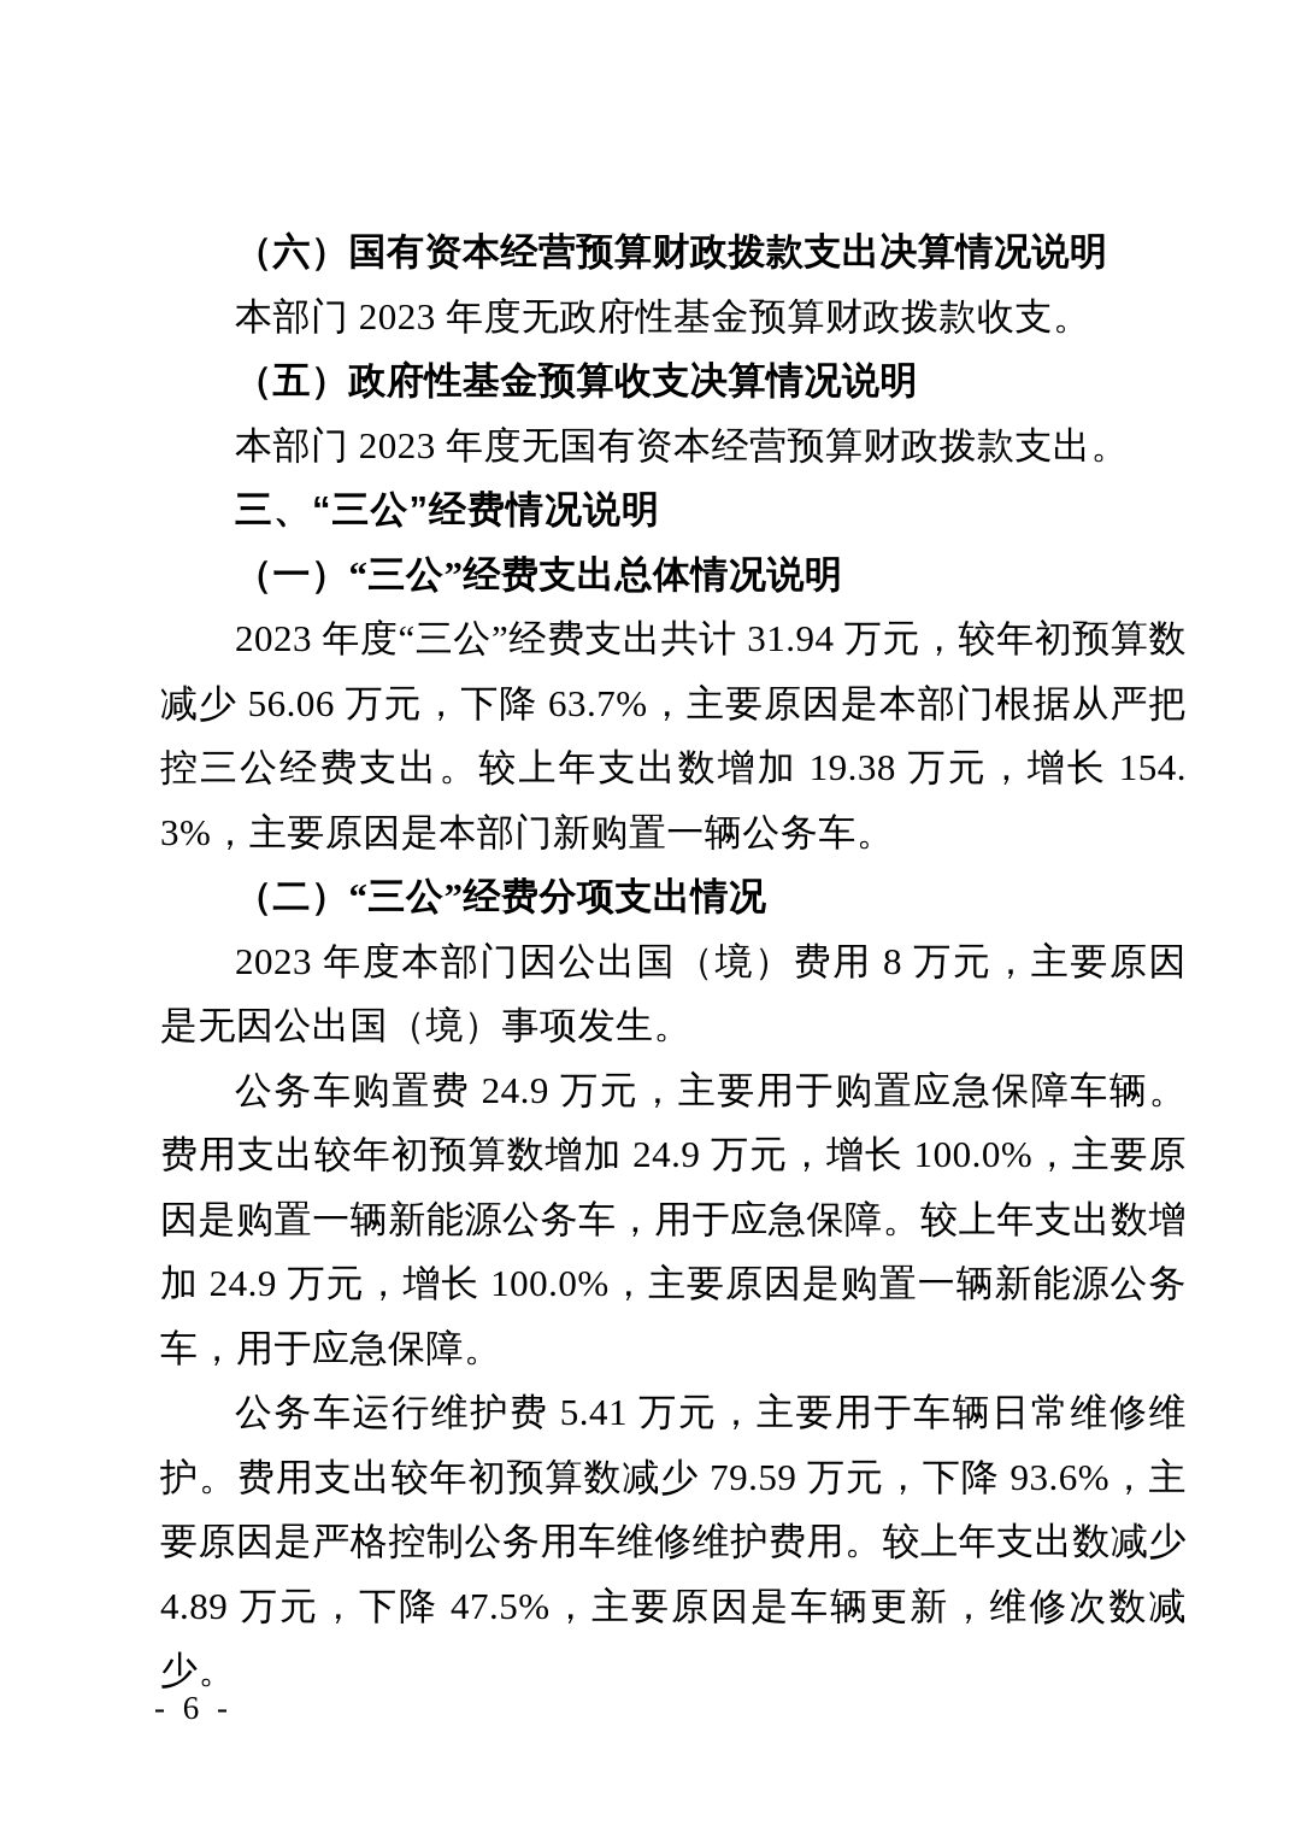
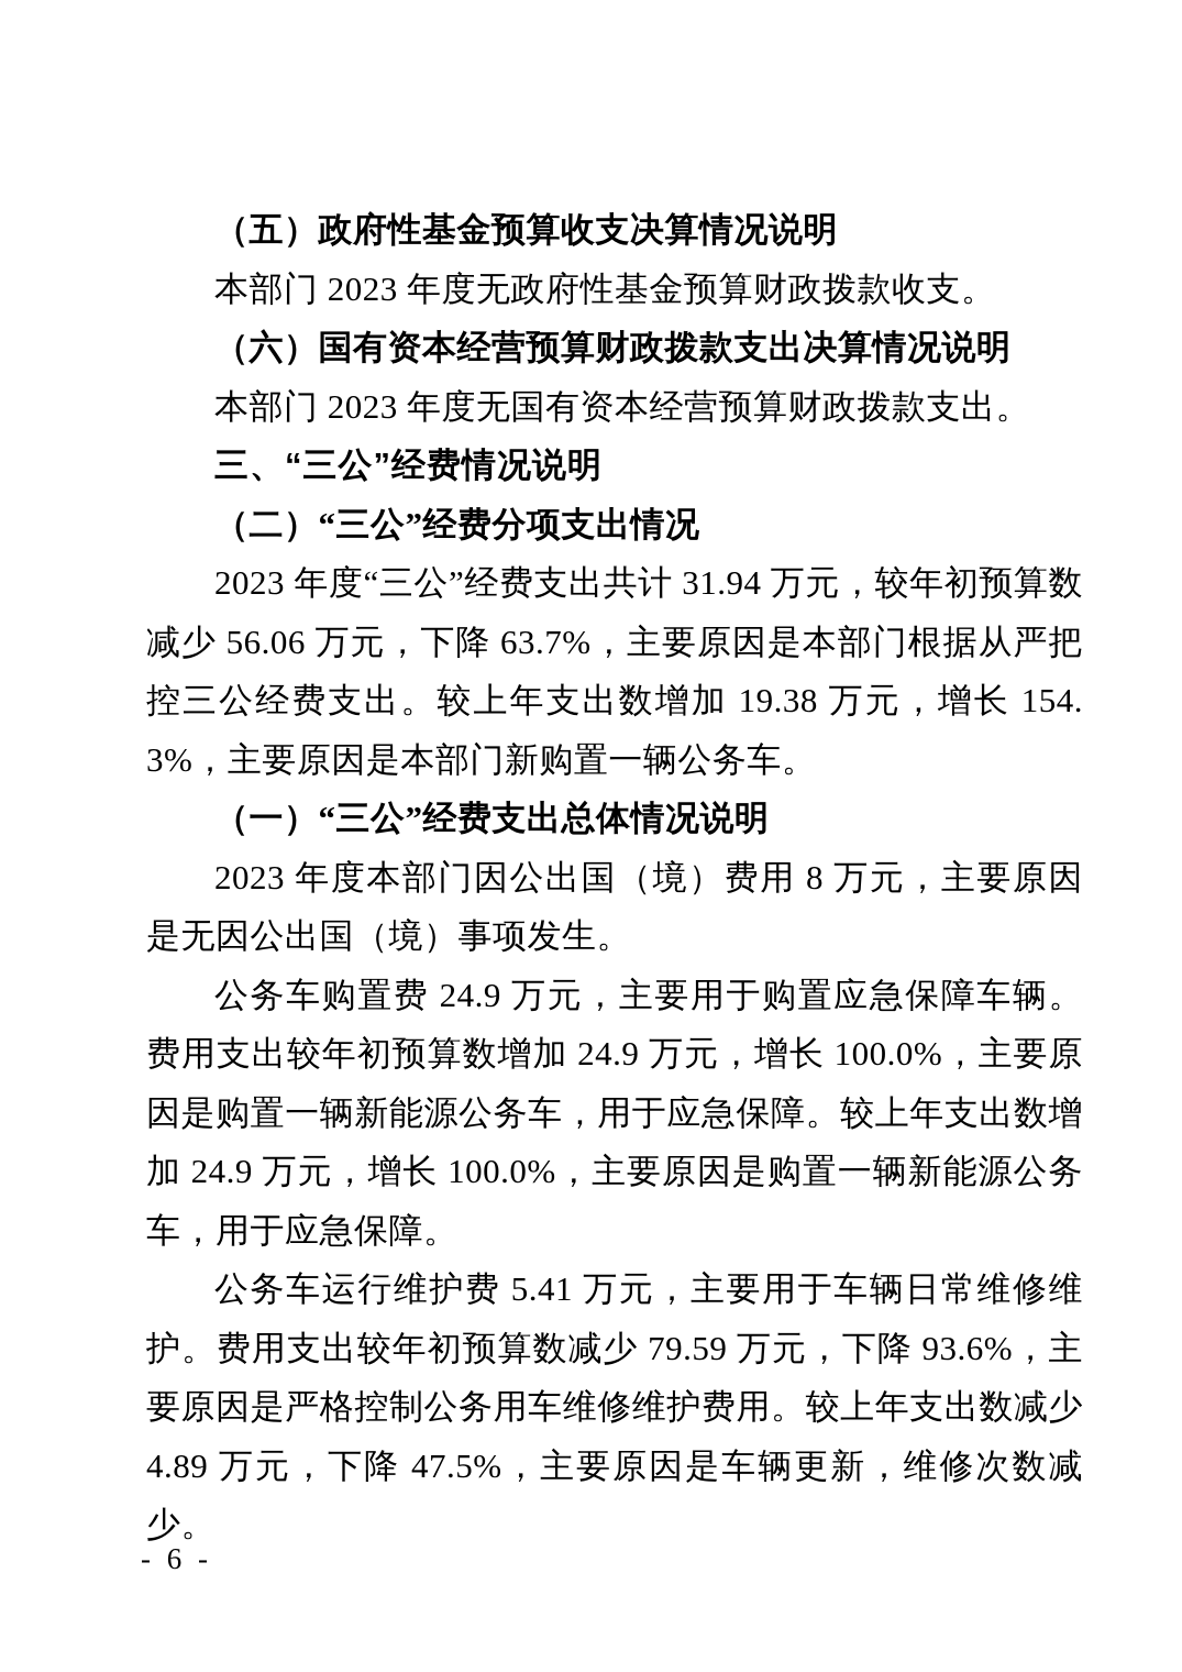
- （六）国有资本经营预算财政拨款支出决算情况说明
+ （五）政府性基金预算收支决算情况说明
  本部门 2023 年度无政府性基金预算财政拨款收支。
- （五）政府性基金预算收支决算情况说明
+ （六）国有资本经营预算财政拨款支出决算情况说明
  本部门 2023 年度无国有资本经营预算财政拨款支出。
  三、“三公”经费情况说明
- （一）“三公”经费支出总体情况说明
+ （二）“三公”经费分项支出情况
  2023 年度“三公”经费支出共计 31.94 万元，较年初预算数减少 56.06 万元，下降 63.7%，主要原因是本部门根据从严把控三公经费支出。较上年支出数增加 19.38 万元，增长 154.3%，主要原因是本部门新购置一辆公务车。
- （二）“三公”经费分项支出情况
+ （一）“三公”经费支出总体情况说明
  2023 年度本部门因公出国（境）费用 8 万元，主要原因是无因公出国（境）事项发生。
  公务车购置费 24.9 万元，主要用于购置应急保障车辆。费用支出较年初预算数增加 24.9 万元，增长 100.0%，主要原因是购置一辆新能源公务车，用于应急保障。较上年支出数增加 24.9 万元，增长 100.0%，主要原因是购置一辆新能源公务车，用于应急保障。
  公务车运行维护费 5.41 万元，主要用于车辆日常维修维护。费用支出较年初预算数减少 79.59 万元，下降 93.6%，主要原因是严格控制公务用车维修维护费用。较上年支出数减少 4.89 万元，下降 47.5%，主要原因是车辆更新，维修次数减少。
  - 6 -
